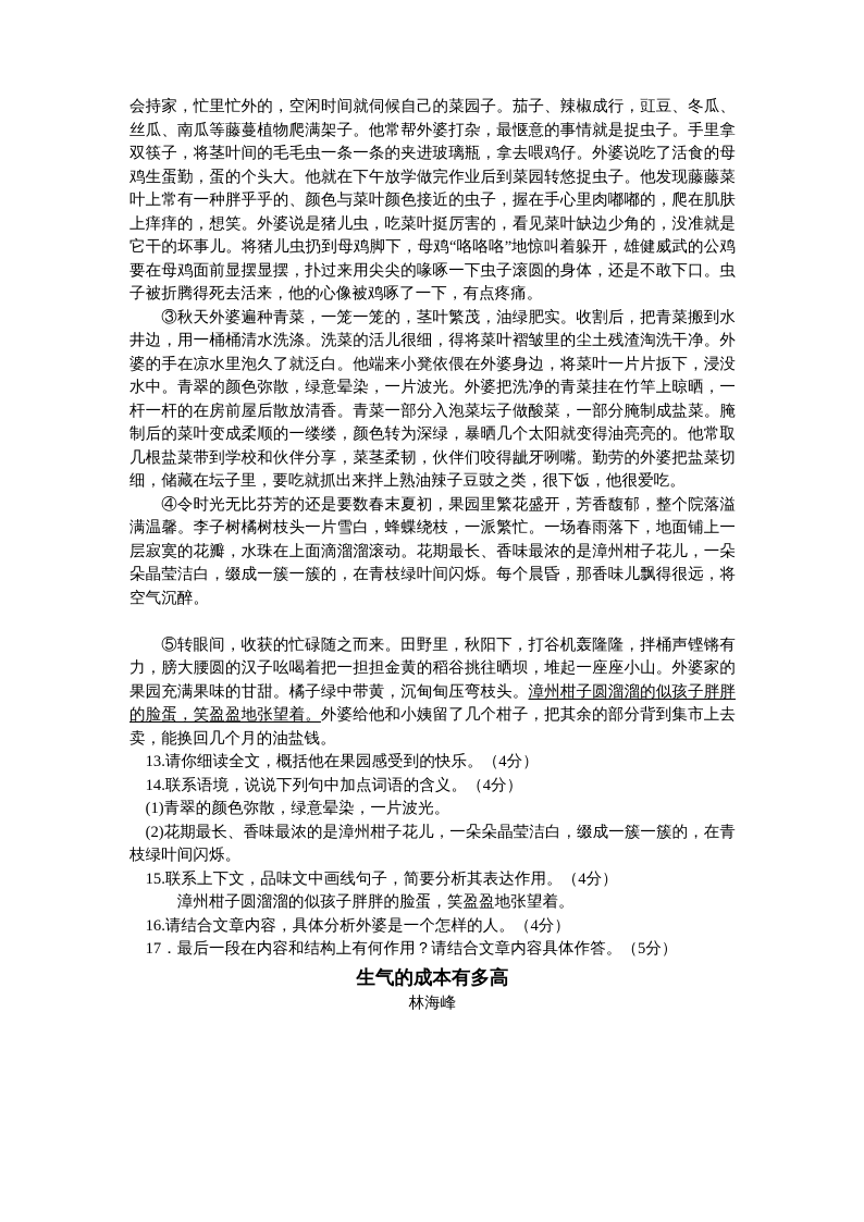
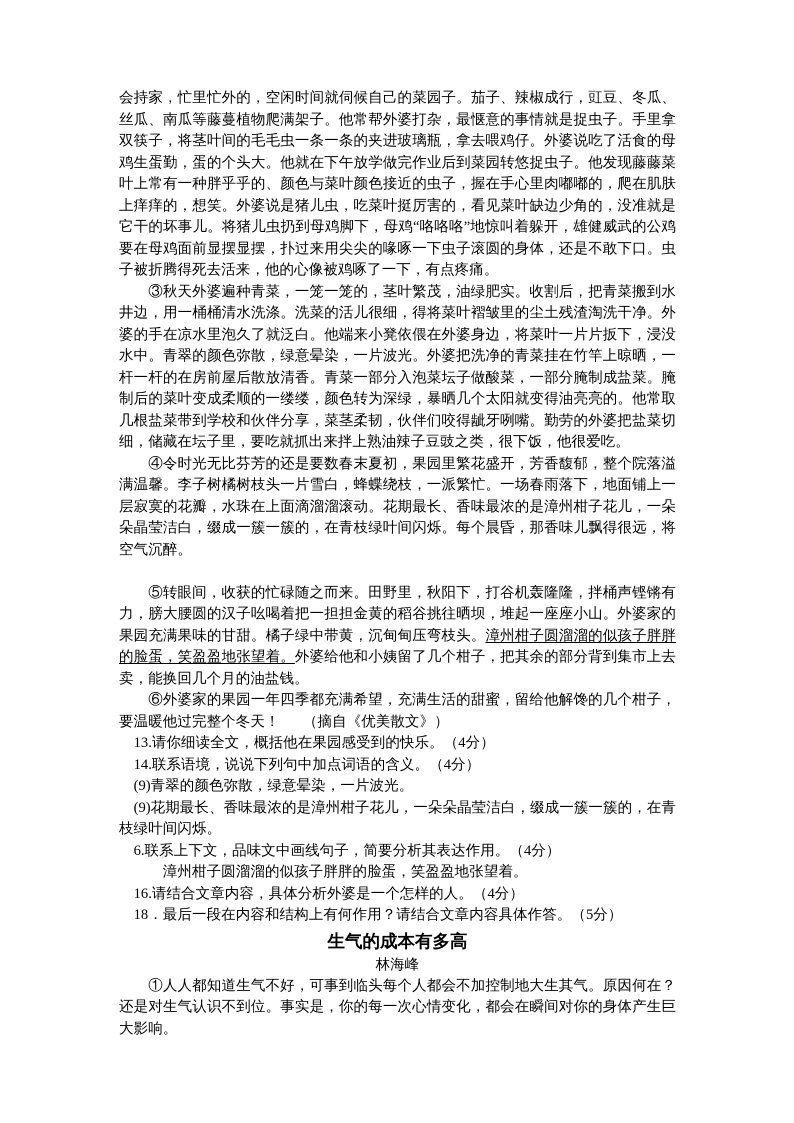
  会持家，忙里忙外的，空闲时间就伺候自己的菜园子。茄子、辣椒成行，豇豆、冬瓜、丝瓜、南瓜等藤蔓植物爬满架子。他常帮外婆打杂，最惬意的事情就是捉虫子。手里拿双筷子，将茎叶间的毛毛虫一条一条的夹进玻璃瓶，拿去喂鸡仔。外婆说吃了活食的母鸡生蛋勤，蛋的个头大。他就在下午放学做完作业后到菜园转悠捉虫子。他发现藤藤菜叶上常有一种胖乎乎的、颜色与菜叶颜色接近的虫子，握在手心里肉嘟嘟的，爬在肌肤上痒痒的，想笑。外婆说是猪儿虫，吃菜叶挺厉害的，看见菜叶缺边少角的，没准就是它干的坏事儿。将猪儿虫扔到母鸡脚下，母鸡“咯咯咯”地惊叫着躲开，雄健威武的公鸡要在母鸡面前显摆显摆，扑过来用尖尖的喙啄一下虫子滚圆的身体，还是不敢下口。虫子被折腾得死去活来，他的心像被鸡啄了一下，有点疼痛。
  ③秋天外婆遍种青菜，一笼一笼的，茎叶繁茂，油绿肥实。收割后，把青菜搬到水井边，用一桶桶清水洗涤。洗菜的活儿很细，得将菜叶褶皱里的尘土残渣淘洗干净。外婆的手在凉水里泡久了就泛白。他端来小凳依偎在外婆身边，将菜叶一片片扳下，浸没水中。青翠的颜色弥散，绿意晕染，一片波光。外婆把洗净的青菜挂在竹竿上晾晒，一杆一杆的在房前屋后散放清香。青菜一部分入泡菜坛子做酸菜，一部分腌制成盐菜。腌制后的菜叶变成柔顺的一缕缕，颜色转为深绿，暴晒几个太阳就变得油亮亮的。他常取几根盐菜带到学校和伙伴分享，菜茎柔韧，伙伴们咬得龇牙咧嘴。勤劳的外婆把盐菜切细，储藏在坛子里，要吃就抓出来拌上熟油辣子豆豉之类，很下饭，他很爱吃。
  ④令时光无比芬芳的还是要数春末夏初，果园里繁花盛开，芳香馥郁，整个院落溢满温馨。李子树橘树枝头一片雪白，蜂蝶绕枝，一派繁忙。一场春雨落下，地面铺上一层寂寞的花瓣，水珠在上面滴溜溜滚动。花期最长、香味最浓的是漳州柑子花儿，一朵朵晶莹洁白，缀成一簇一簇的，在青枝绿叶间闪烁。每个晨昏，那香味儿飘得很远，将空气沉醉。
  ⑤转眼间，收获的忙碌随之而来。田野里，秋阳下，打谷机轰隆隆，拌桶声铿锵有力，膀大腰圆的汉子吆喝着把一担担金黄的稻谷挑往晒坝，堆起一座座小山。外婆家的果园充满果味的甘甜。橘子绿中带黄，沉甸甸压弯枝头。漳州柑子圆溜溜的似孩子胖胖的脸蛋，笑盈盈地张望着。外婆给他和小姨留了几个柑子，把其余的部分背到集市上去卖，能换回几个月的油盐钱。
+ ⑥外婆家的果园一年四季都充满希望，充满生活的甜蜜，留给他解馋的几个柑子，要温暖他过完整个冬天！ （摘自《优美散文》）
  13.请你细读全文，概括他在果园感受到的快乐。（4分）
  14.联系语境，说说下列句中加点词语的含义。（4分）
- (1)青翠的颜色弥散，绿意晕染，一片波光。
+ (9)青翠的颜色弥散，绿意晕染，一片波光。
- (2)花期最长、香味最浓的是漳州柑子花儿，一朵朵晶莹洁白，缀成一簇一簇的，在青枝绿叶间闪烁。
+ (9)花期最长、香味最浓的是漳州柑子花儿，一朵朵晶莹洁白，缀成一簇一簇的，在青枝绿叶间闪烁。
- 15.联系上下文，品味文中画线句子，简要分析其表达作用。（4分）
+ 6.联系上下文，品味文中画线句子，简要分析其表达作用。（4分）
  漳州柑子圆溜溜的似孩子胖胖的脸蛋，笑盈盈地张望着。
  16.请结合文章内容，具体分析外婆是一个怎样的人。（4分）
- 17．最后一段在内容和结构上有何作用？请结合文章内容具体作答。（5分）
+ 18．最后一段在内容和结构上有何作用？请结合文章内容具体作答。（5分）
  生气的成本有多高
  林海峰
+ ①人人都知道生气不好，可事到临头每个人都会不加控制地大生其气。原因何在？还是对生气认识不到位。事实是，你的每一次心情变化，都会在瞬间对你的身体产生巨大影响。
